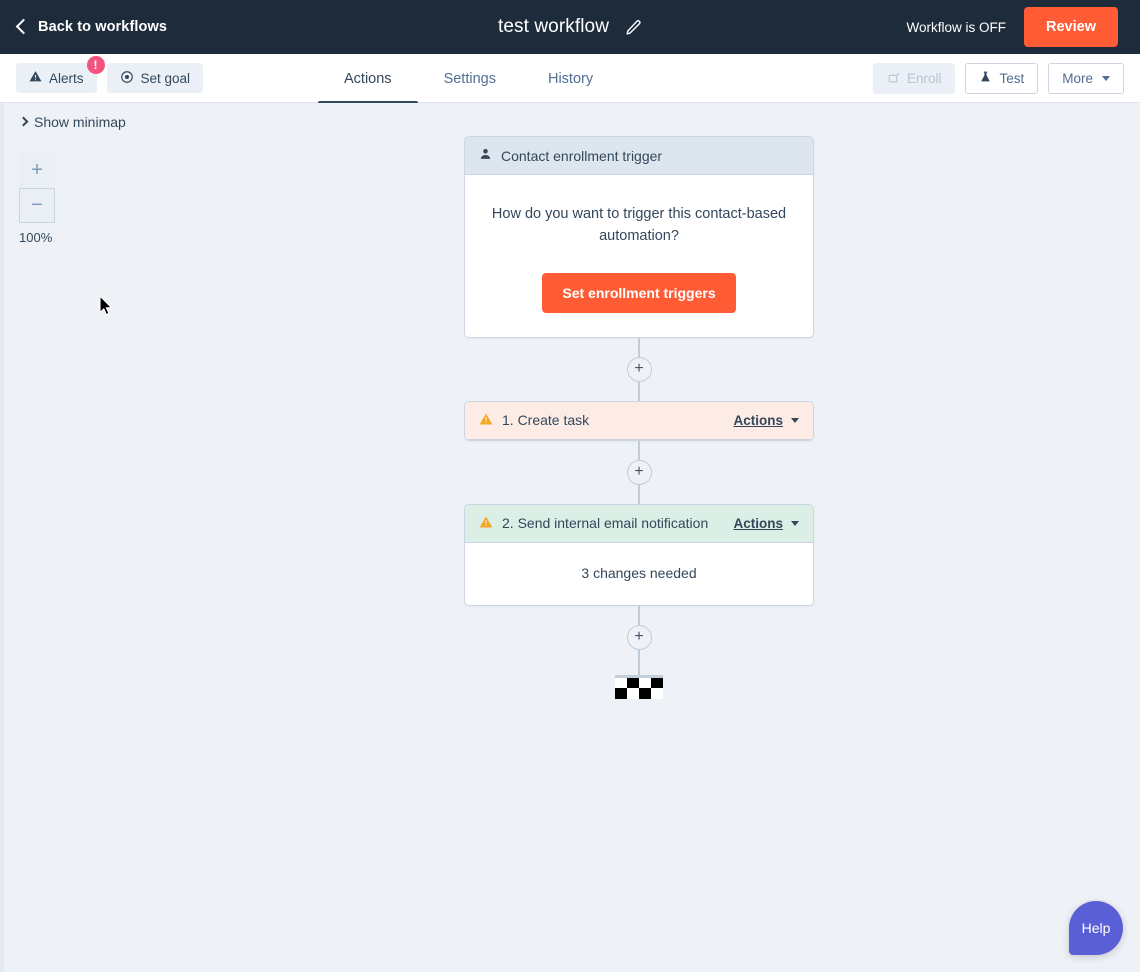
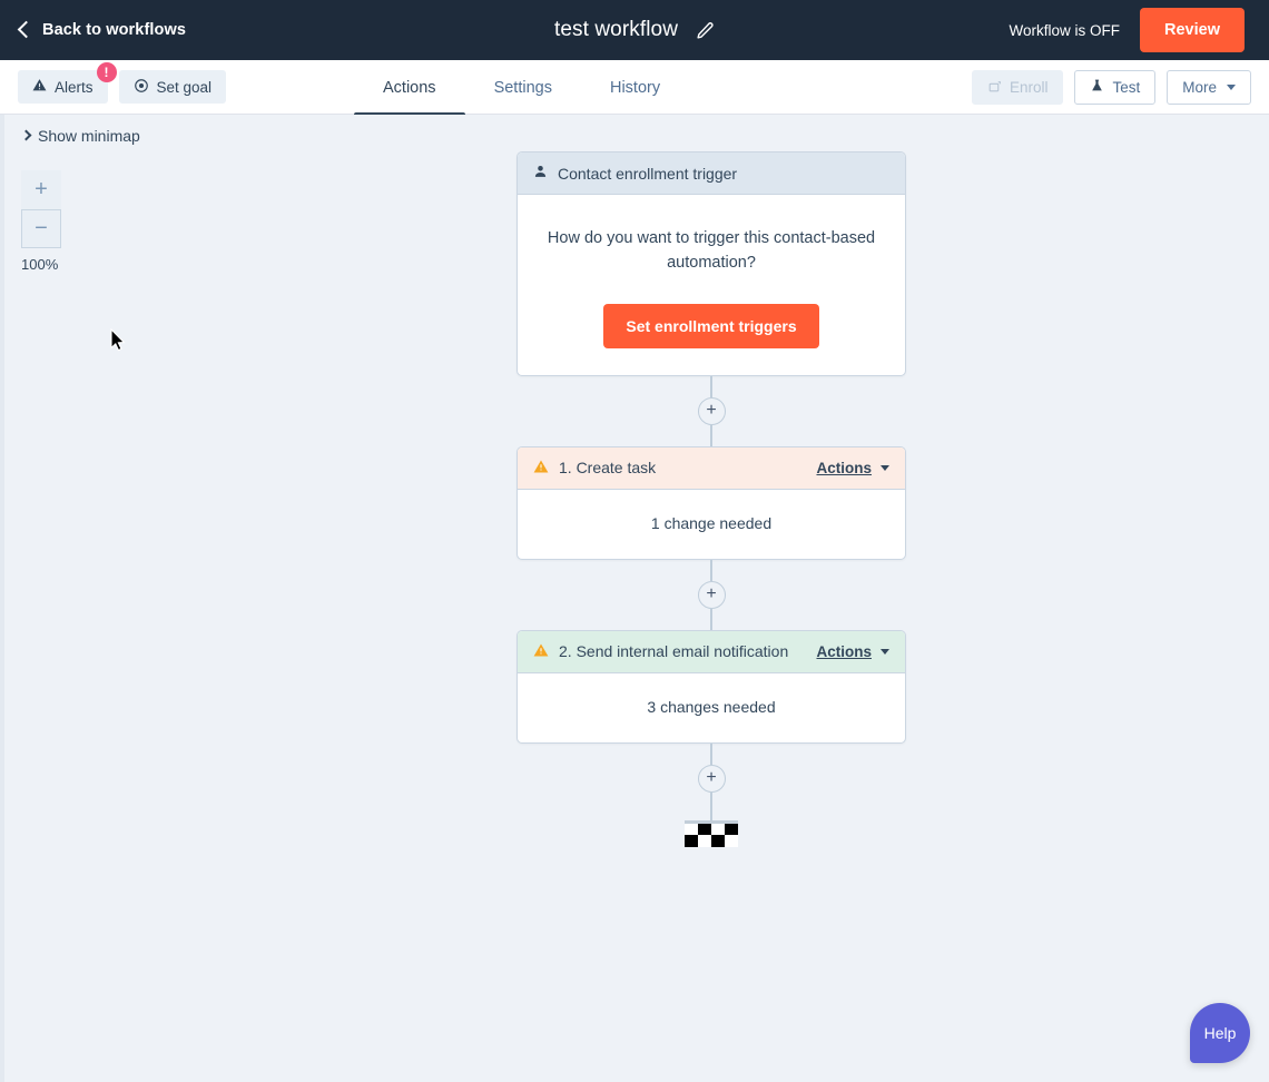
  Back to workflows
  test workflow
  Workflow is OFF
  Review
  Alerts
  !
  Set goal
  Actions
  Settings
  History
  Enroll
  Test
  More
  Show minimap
  +
  −
  100%
  Contact enrollment trigger
  How do you want to trigger this contact-based automation?
  Set enrollment triggers
  +
  1. Create task
  Actions
+ 1 change needed
  +
  2. Send internal email notification
  Actions
  3 changes needed
  +
  Help
